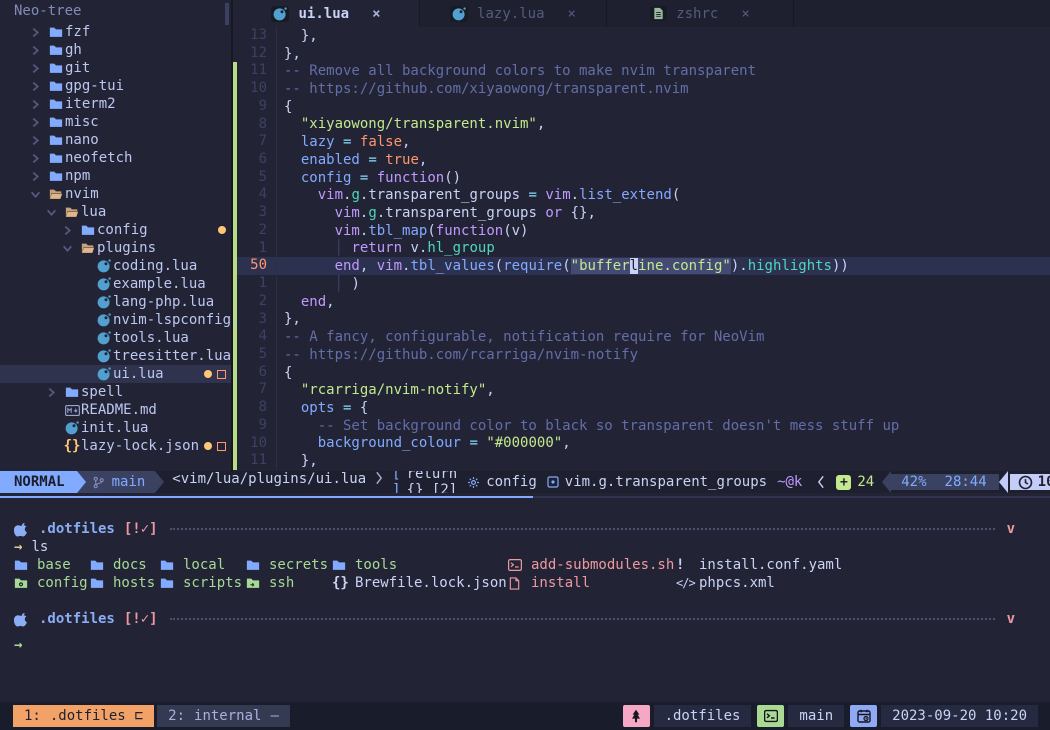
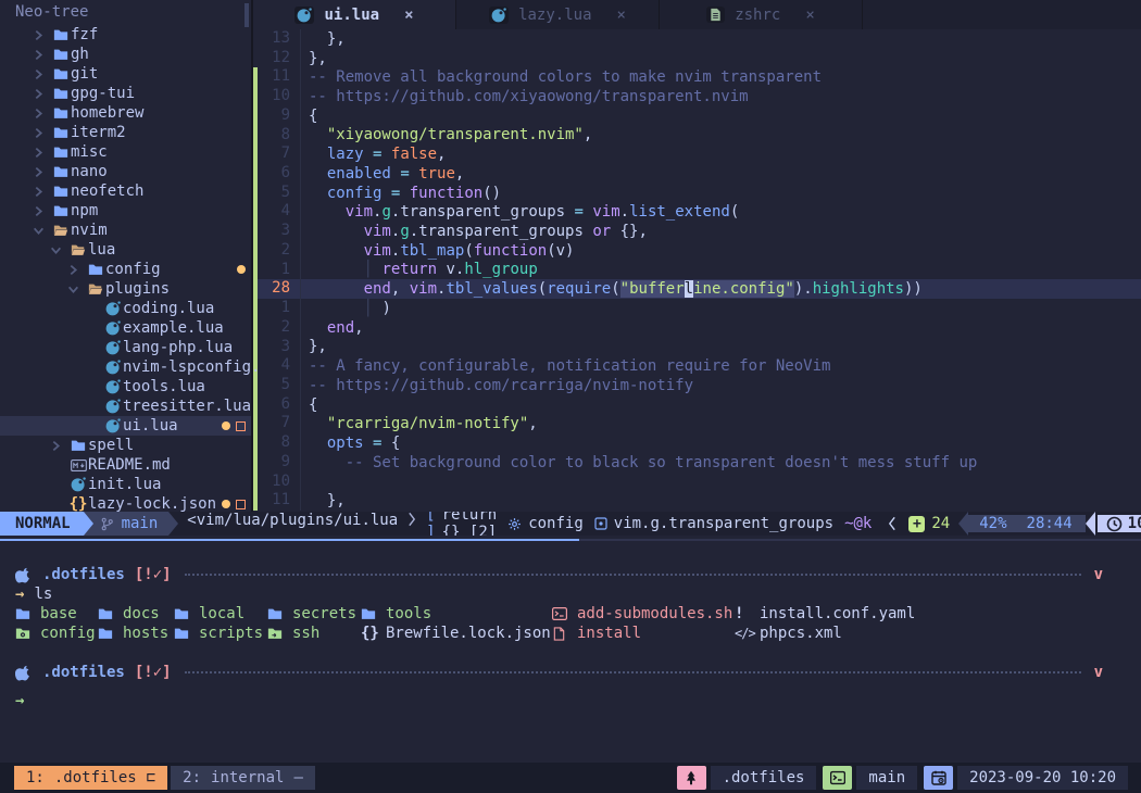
  Neo-tree
  fzf
  gh
  git
  gpg-tui
+ homebrew
  iterm2
  misc
  nano
  neofetch
  npm
  nvim
  lua
  config
  plugins
  coding.lua
  example.lua
  lang-php.lua
  nvim-lspconfig.
  tools.lua
  treesitter.lua
  ui.lua
  spell
  README.md
  init.lua
  {}
  lazy-lock.json
  ui.lua
  ×
  lazy.lua
  ×
  zshrc
  ×
  13
  },
  12
  },
  11
  -- Remove all background colors to make nvim transparent
  10
  -- https://github.com/xiyaowong/transparent.nvim
  9
  {
  8
  "xiyaowong/transparent.nvim",
  7
  lazy = false,
  6
  enabled = true,
  5
  config = function()
  4
  vim.g.transparent_groups = vim.list_extend(
  3
  vim.g.transparent_groups or {},
  2
  vim.tbl_map(function(v)
  1
  │ return v.hl_group
- 50
+ 28
  end, vim.tbl_values(require("bufferline.config").highlights))
  1
  │ )
  2
  end,
  3
  },
  4
  -- A fancy, configurable, notification require for NeoVim
  5
  -- https://github.com/rcarriga/nvim-notify
  6
  {
  7
  "rcarriga/nvim-notify",
  8
  opts = {
  9
  -- Set background color to black so transparent doesn't mess stuff up
  10
- background_colour = "#000000",
  11
  },
  NORMAL
  main
  <vim/lua/plugins/ui.lua
  [ ]
  return {} [2]
  config
  vim.g.transparent_groups
  ~@k
  +
  24
  42%
  28:44
  .dotfiles
  [!✓]
  v
  →
  ls
  base
  docs
  local
  secrets
  tools
  add-submodules.sh
  !
  install.conf.yaml
  config
  hosts
  scripts
  ssh
  {}
  Brewfile.lock.json
  install
  </>
  phpcs.xml
  .dotfiles
  [!✓]
  v
  →
  1:
  .dotfiles
  ⊏
  2:
  internal
  —
  .dotfiles
  main
  2023-09-20 10:20
